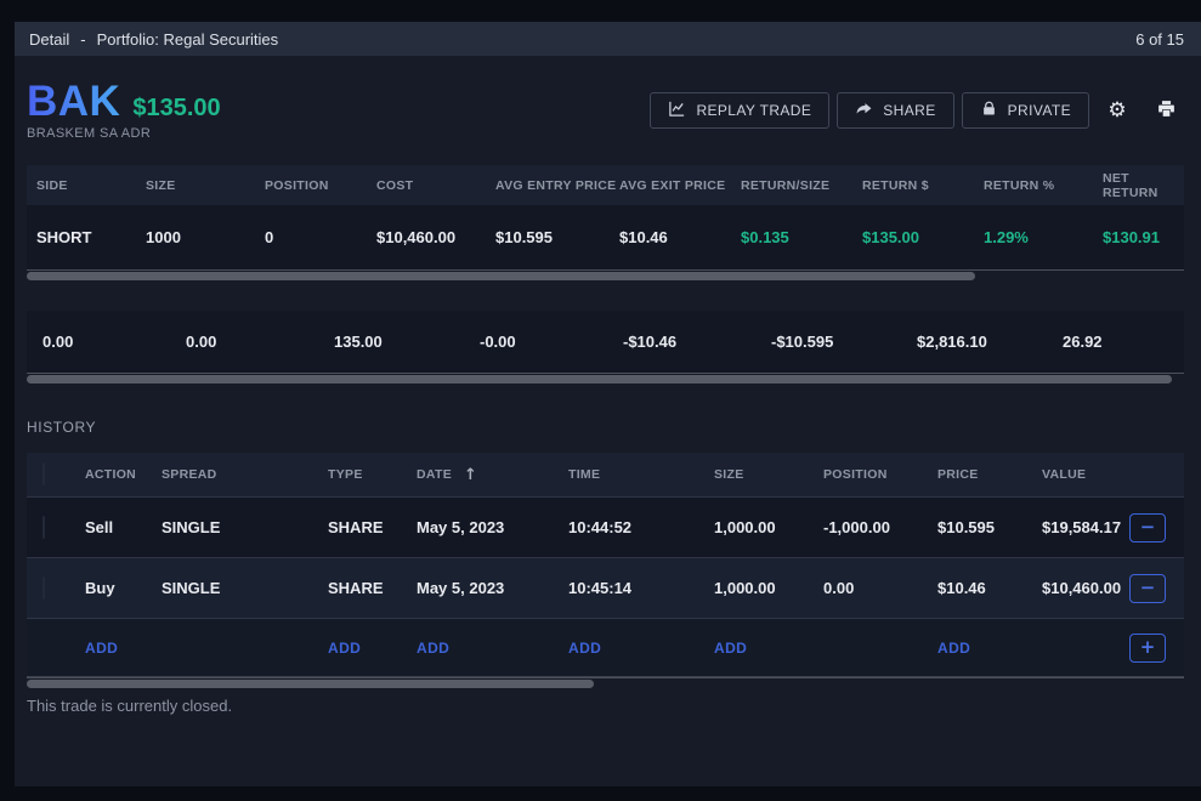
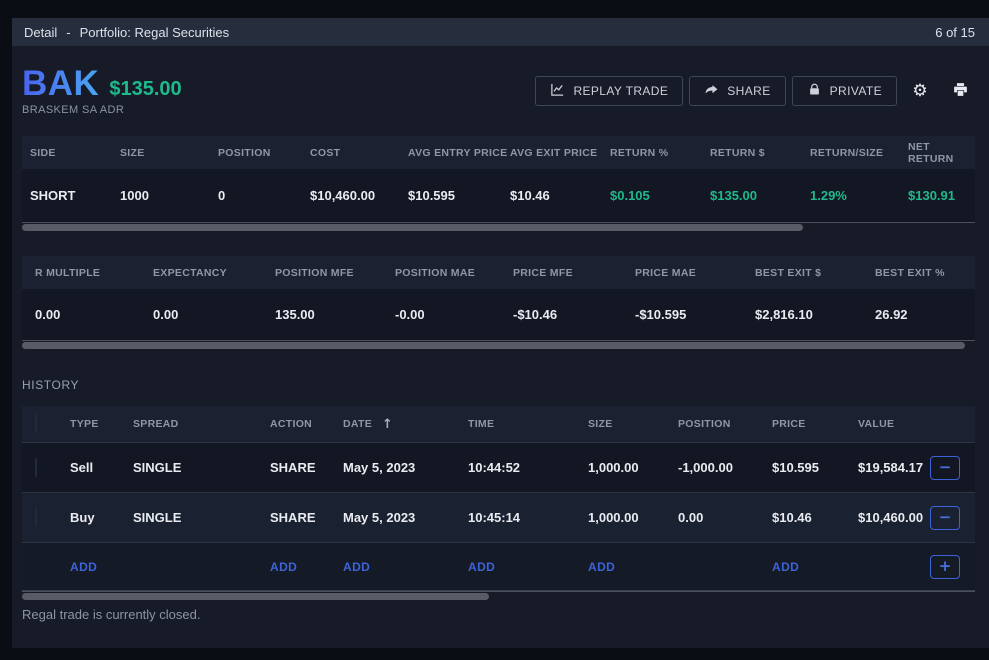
  Detail
  -
  Portfolio: Regal Securities
  6 of 15
  BAK
  $135.00
  BRASKEM SA ADR
  REPLAY TRADE
  SHARE
  PRIVATE
  ⚙
  SIDE
  SIZE
  POSITION
  COST
  AVG ENTRY PRICE
  AVG EXIT PRICE
- RETURN/SIZE
+ RETURN %
  RETURN $
- RETURN %
+ RETURN/SIZE
  NET RETURN
  SHORT
  1000
  0
  $10,460.00
  $10.595
  $10.46
- $0.135
+ $0.105
  $135.00
  1.29%
  $130.91
+ R MULTIPLE
+ EXPECTANCY
+ POSITION MFE
+ POSITION MAE
+ PRICE MFE
+ PRICE MAE
+ BEST EXIT $
+ BEST EXIT %
  0.00
  0.00
  135.00
  -0.00
  -$10.46
  -$10.595
  $2,816.10
  26.92
  HISTORY
- ACTION
+ TYPE
  SPREAD
- TYPE
+ ACTION
  DATE
  ↑
  TIME
  SIZE
  POSITION
  PRICE
  VALUE
  Sell
  SINGLE
  SHARE
  May 5, 2023
  10:44:52
  1,000.00
  -1,000.00
  $10.595
  $19,584.17
  −
  Buy
  SINGLE
  SHARE
  May 5, 2023
  10:45:14
  1,000.00
  0.00
  $10.46
  $10,460.00
  −
  ADD
  ADD
  ADD
  ADD
  ADD
  ADD
  +
- This trade is currently closed.
+ Regal trade is currently closed.
